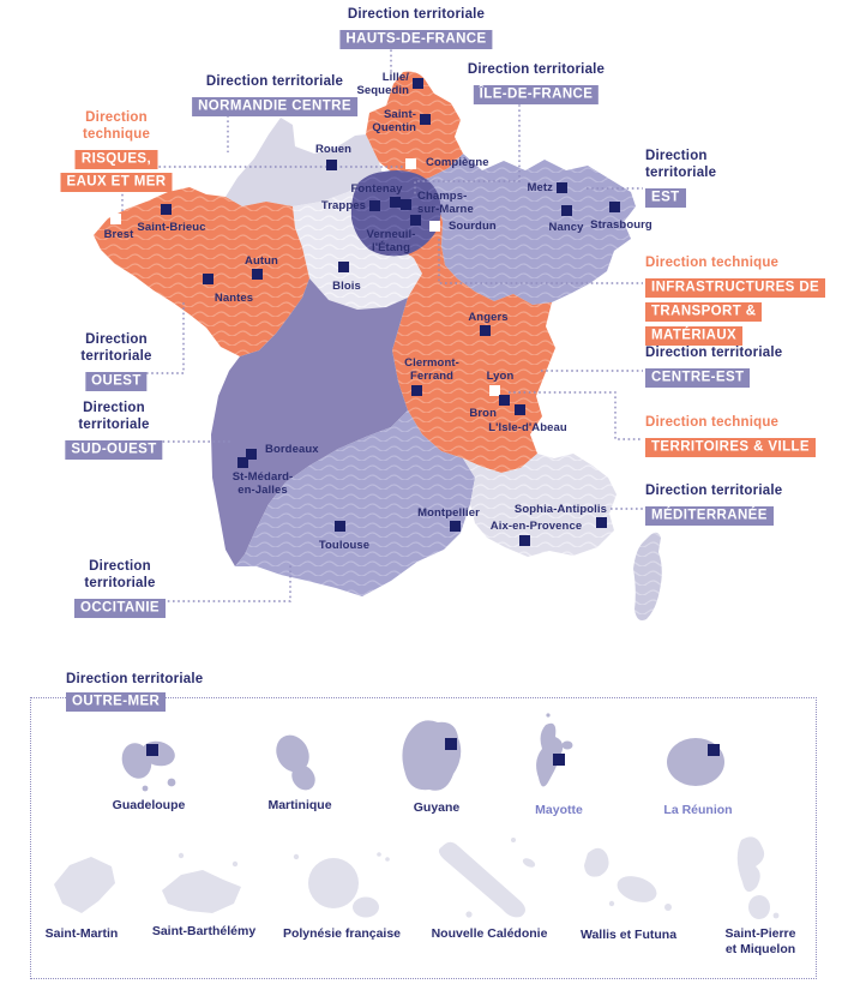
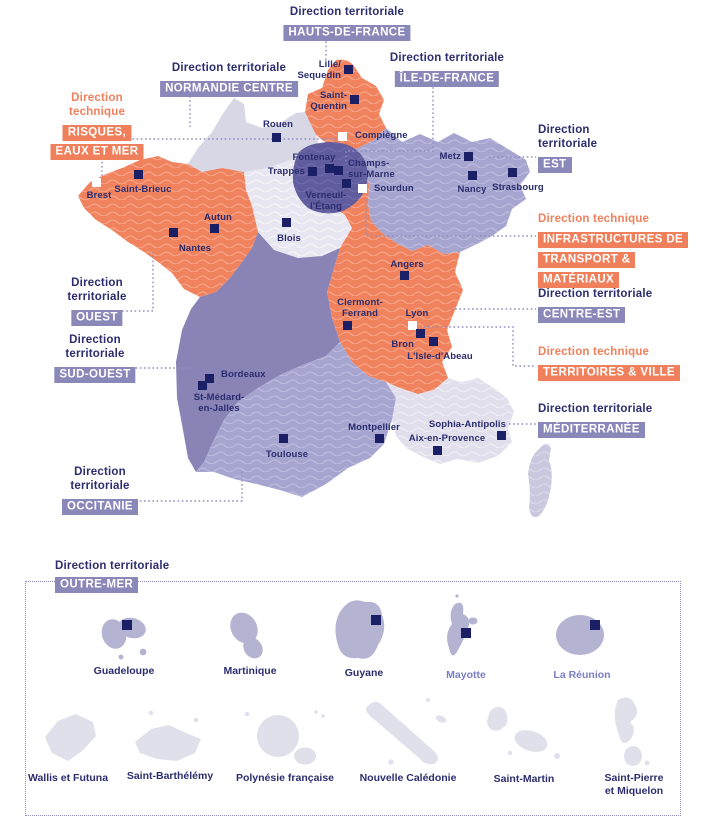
  Direction territoriale
  HAUTS-DE-FRANCE
  Direction territoriale
  NORMANDIE CENTRE
  Direction territoriale
  ÎLE-DE-FRANCE
  Direction
  technique
  RISQUES,
  EAUX ET MER
  Direction
  territoriale
  EST
  Direction technique
  INFRASTRUCTURES DE
  TRANSPORT & MATÉRIAUX
  Direction territoriale
  CENTRE-EST
  Direction technique
  TERRITOIRES & VILLE
  Direction territoriale
  MÉDITERRANÉE
  Direction
  territoriale
  OUEST
  Direction
  territoriale
  SUD-OUEST
  Direction
  territoriale
  OCCITANIE
  Direction territoriale
  OUTRE-MER
  Lille/
  Sequedin
  Saint-
  Quentin
  Compiègne
  Rouen
  Fontenay
  Trappes
  Champs-
  sur-Marne
  Verneuil-
  l'Étang
  Sourdun
  Metz
  Nancy
  Strasbourg
  Saint-Brieuc
  Brest
  Autun
  Nantes
  Blois
  Angers
  Clermont-
  Ferrand
  Lyon
  Bron
  L'Isle-d'Abeau
  Bordeaux
  St-Médard-
  en-Jalles
  Toulouse
  Montpellier
  Aix-en-Provence
  Sophia-Antipolis
  Guadeloupe
  Martinique
  Guyane
  Mayotte
  La Réunion
- Saint-Martin
+ Wallis et Futuna
  Saint-Barthélémy
  Polynésie française
  Nouvelle Calédonie
- Wallis et Futuna
+ Saint-Martin
  Saint-Pierre
  et Miquelon
